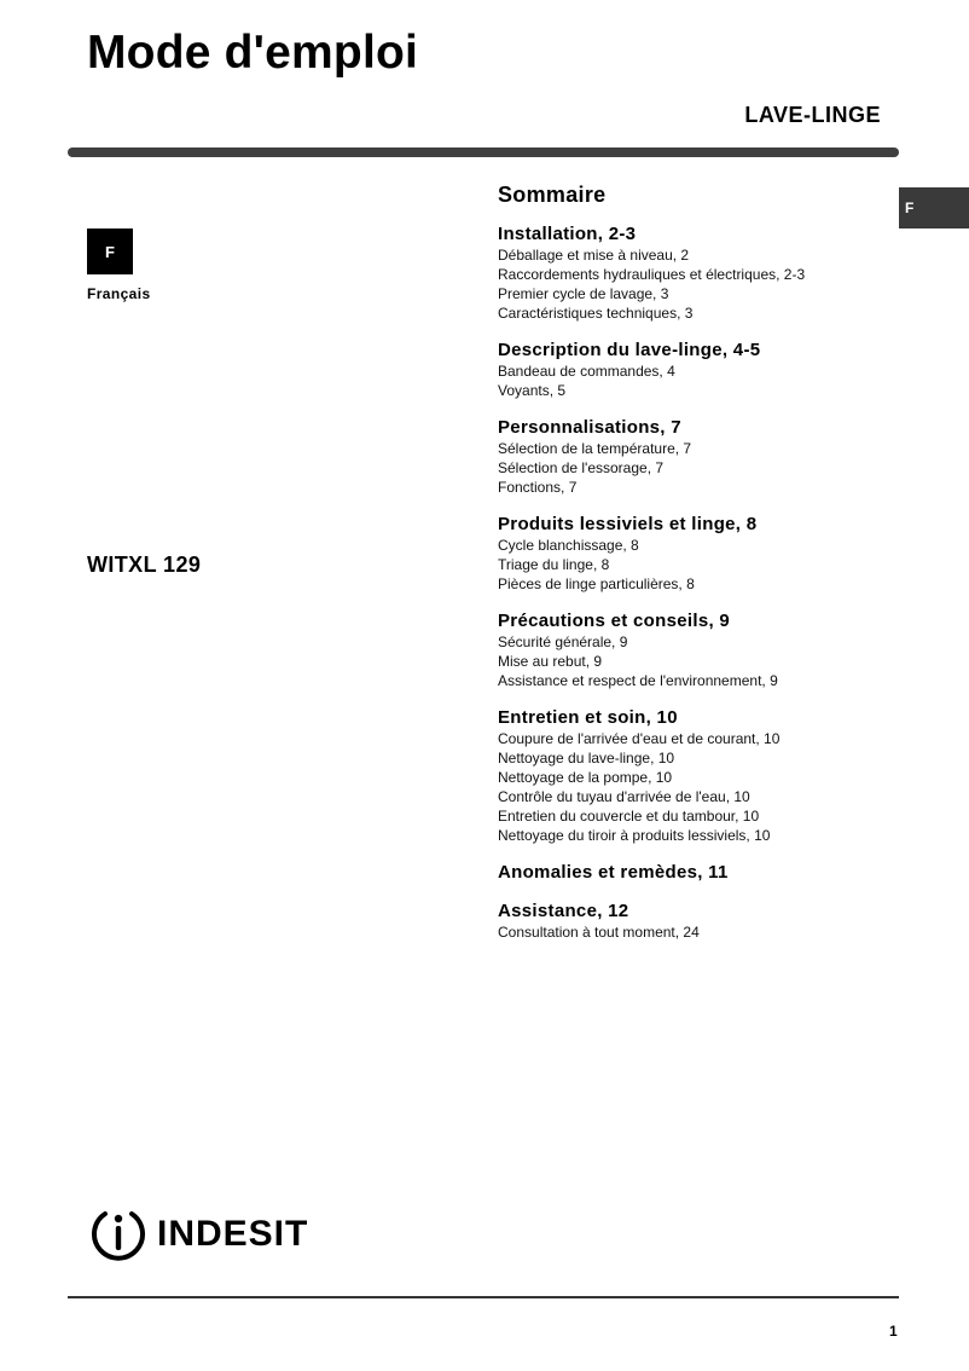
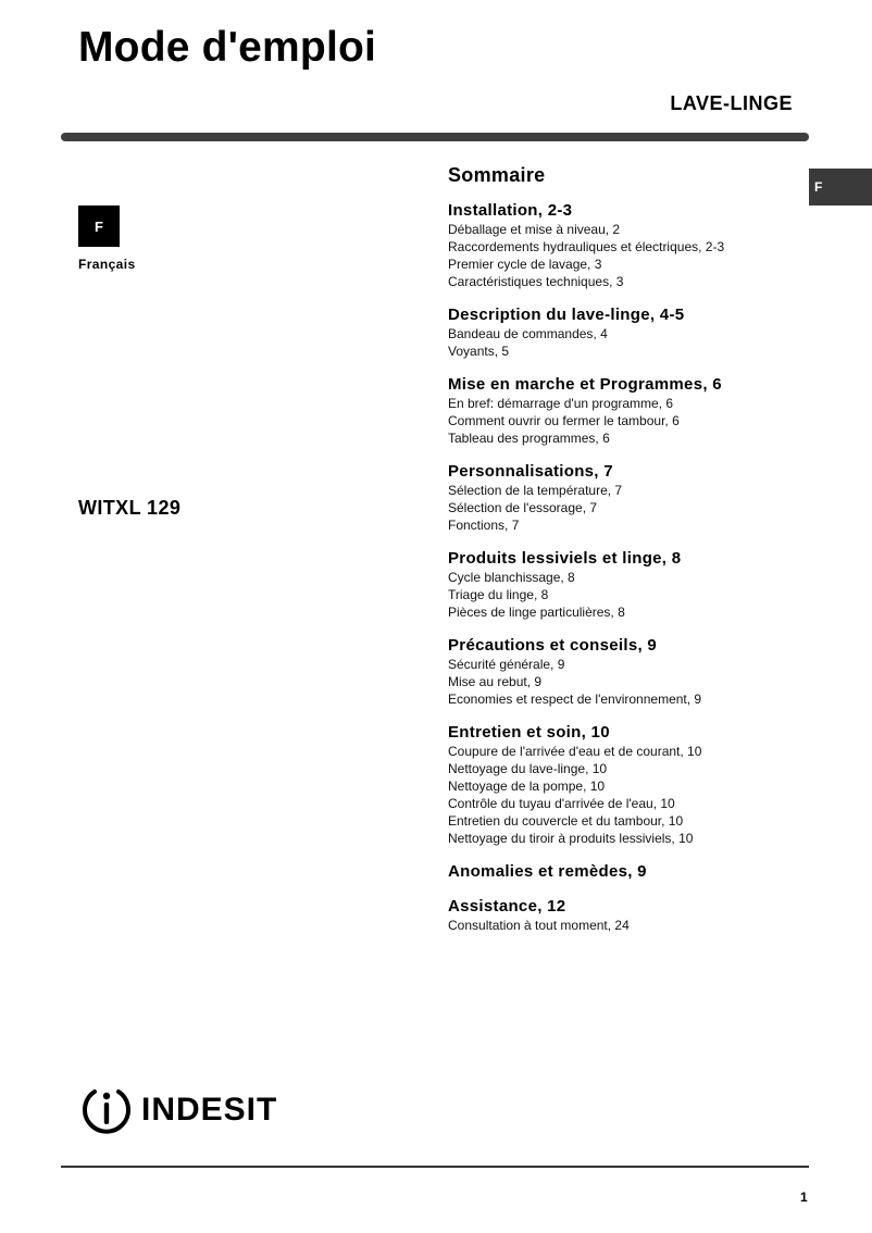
  Mode d'emploi
  LAVE-LINGE
  F
  Français
  WITXL 129
  F
  Sommaire
  Installation, 2-3
  Déballage et mise à niveau, 2
  Raccordements hydrauliques et électriques, 2-3
  Premier cycle de lavage, 3
  Caractéristiques techniques, 3
  Description du lave-linge, 4-5
  Bandeau de commandes, 4
  Voyants, 5
+ Mise en marche et Programmes, 6
+ En bref: démarrage d'un programme, 6
+ Comment ouvrir ou fermer le tambour, 6
+ Tableau des programmes, 6
  Personnalisations, 7
  Sélection de la température, 7
  Sélection de l'essorage, 7
  Fonctions, 7
  Produits lessiviels et linge, 8
  Cycle blanchissage, 8
  Triage du linge, 8
  Pièces de linge particulières, 8
  Précautions et conseils, 9
  Sécurité générale, 9
  Mise au rebut, 9
- Assistance et respect de l'environnement, 9
+ Economies et respect de l'environnement, 9
  Entretien et soin, 10
  Coupure de l'arrivée d'eau et de courant, 10
  Nettoyage du lave-linge, 10
  Nettoyage de la pompe, 10
  Contrôle du tuyau d'arrivée de l'eau, 10
  Entretien du couvercle et du tambour, 10
  Nettoyage du tiroir à produits lessiviels, 10
- Anomalies et remèdes, 11
+ Anomalies et remèdes, 9
  Assistance, 12
  Consultation à tout moment, 24
  INDESIT
  1
